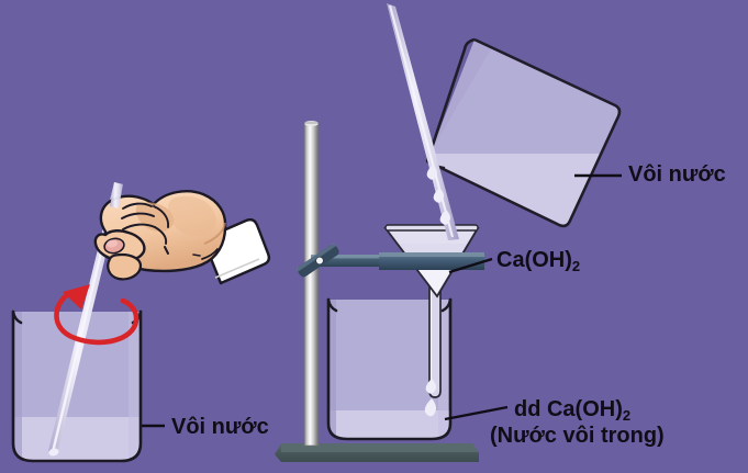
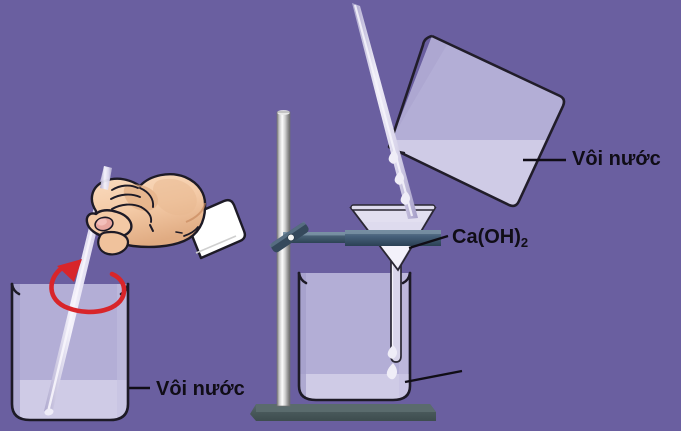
  Vôi nước
  Ca(OH)2
- dd Ca(OH)2
- (Nước vôi trong)
  Vôi nước
